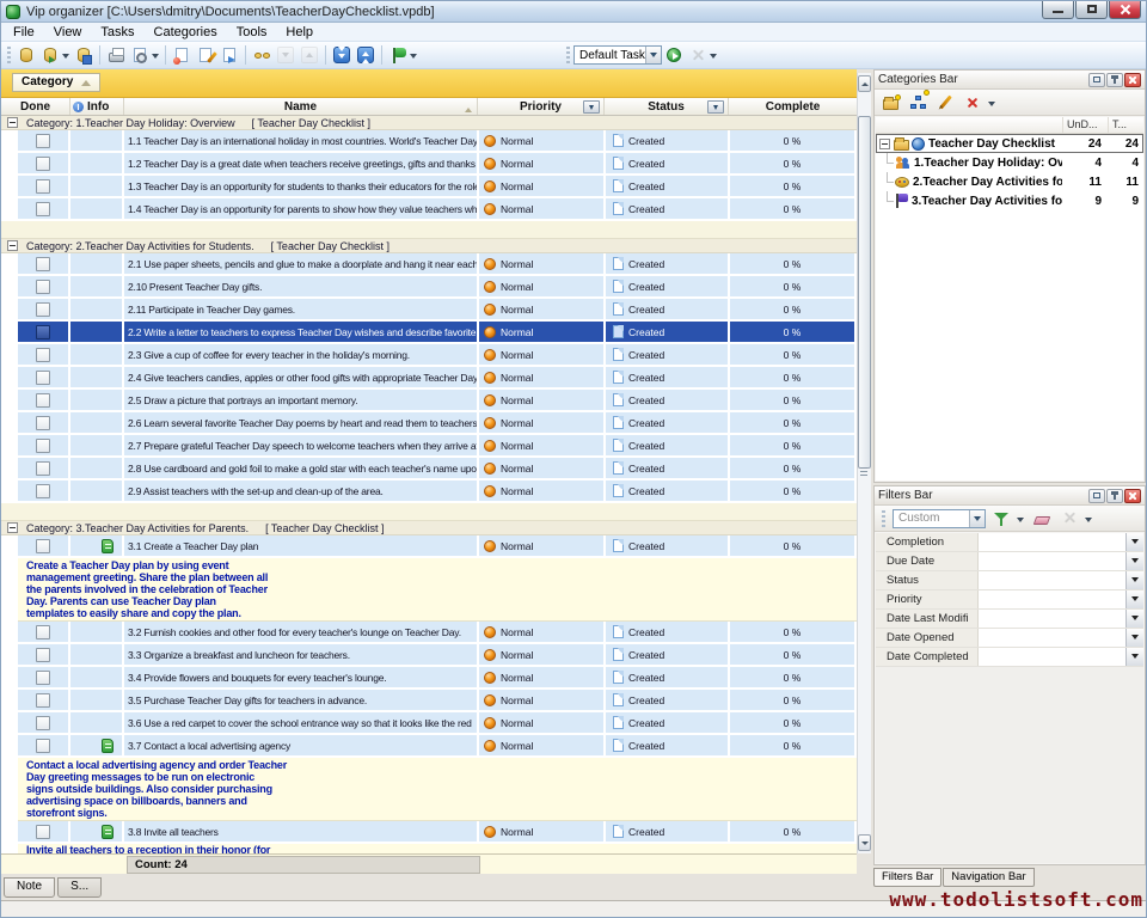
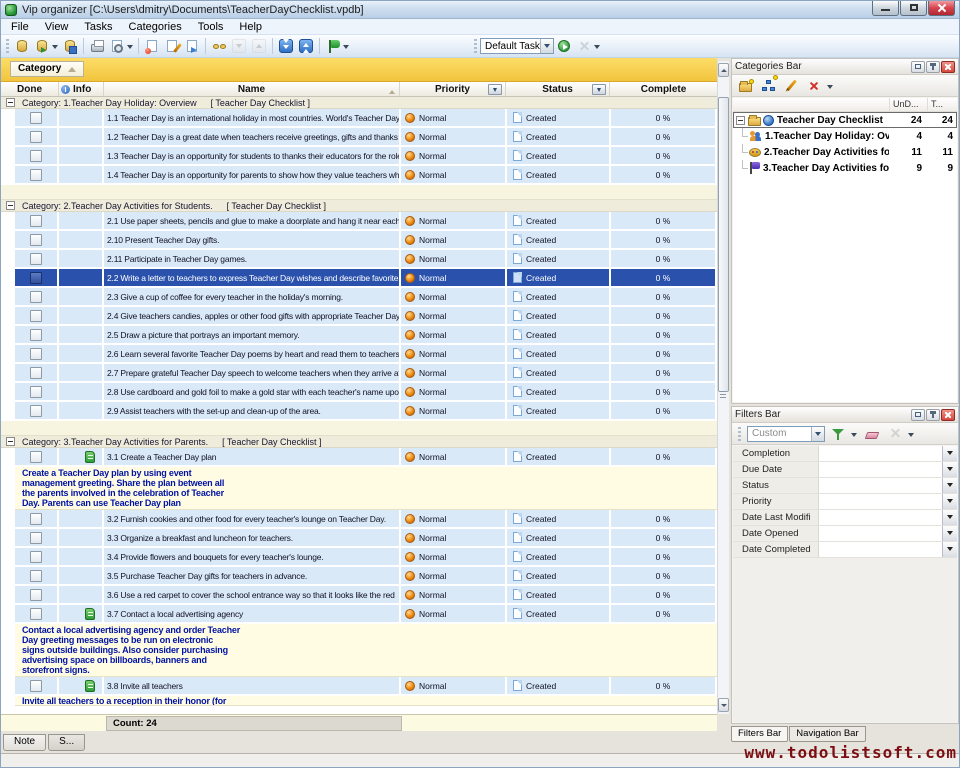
  Vip organizer [C:\Users\dmitry\Documents\TeacherDayChecklist.vpdb]
  File
  View
  Tasks
  Categories
  Tools
  Help
  Default Task
  Category
  Done
  Info
  Name
  Priority
  Status
  Complete
  Category: 1.Teacher Day Holiday: Overview
  [ Teacher Day Checklist ]
  1.1 Teacher Day is an international holiday in most countries. World's Teacher Day
  Normal
  Created
  0 %
  1.2 Teacher Day is a great date when teachers receive greetings, gifts and thanks
  Normal
  Created
  0 %
  1.3 Teacher Day is an opportunity for students to thanks their educators for the role
  Normal
  Created
  0 %
  1.4 Teacher Day is an opportunity for parents to show how they value teachers wh
  Normal
  Created
  0 %
  Category: 2.Teacher Day Activities for Students.
  [ Teacher Day Checklist ]
  2.1 Use paper sheets, pencils and glue to make a doorplate and hang it near each
  Normal
  Created
  0 %
  2.10 Present Teacher Day gifts.
  Normal
  Created
  0 %
  2.11 Participate in Teacher Day games.
  Normal
  Created
  0 %
  2.2 Write a letter to teachers to express Teacher Day wishes and describe favorite
  Normal
  Created
  0 %
  2.3 Give a cup of coffee for every teacher in the holiday's morning.
  Normal
  Created
  0 %
  2.4 Give teachers candies, apples or other food gifts with appropriate Teacher Day
  Normal
  Created
  0 %
  2.5 Draw a picture that portrays an important memory.
  Normal
  Created
  0 %
  2.6 Learn several favorite Teacher Day poems by heart and read them to teachers
  Normal
  Created
  0 %
  2.7 Prepare grateful Teacher Day speech to welcome teachers when they arrive at
  Normal
  Created
  0 %
  2.8 Use cardboard and gold foil to make a gold star with each teacher's name upo
  Normal
  Created
  0 %
  2.9 Assist teachers with the set-up and clean-up of the area.
  Normal
  Created
  0 %
  Category: 3.Teacher Day Activities for Parents.
  [ Teacher Day Checklist ]
  3.1 Create a Teacher Day plan
  Normal
  Created
  0 %
  Create a Teacher Day plan by using event
  management greeting. Share the plan between all
  the parents involved in the celebration of Teacher
  Day. Parents can use Teacher Day plan
- templates to easily share and copy the plan.
  3.2 Furnish cookies and other food for every teacher's lounge on Teacher Day.
  Normal
  Created
  0 %
  3.3 Organize a breakfast and luncheon for teachers.
  Normal
  Created
  0 %
  3.4 Provide flowers and bouquets for every teacher's lounge.
  Normal
  Created
  0 %
  3.5 Purchase Teacher Day gifts for teachers in advance.
  Normal
  Created
  0 %
  3.6 Use a red carpet to cover the school entrance way so that it looks like the red
  Normal
  Created
  0 %
  3.7 Contact a local advertising agency
  Normal
  Created
  0 %
  Contact a local advertising agency and order Teacher
  Day greeting messages to be run on electronic
  signs outside buildings. Also consider purchasing
  advertising space on billboards, banners and
  storefront signs.
  3.8 Invite all teachers
  Normal
  Created
  0 %
  Invite all teachers to a reception in their honor (for
  Count: 24
  Note
  S...
  Categories Bar
  UnD...
  T...
  Teacher Day Checklist
  24
  24
  1.Teacher Day Holiday: Ov
  4
  4
  2.Teacher Day Activities fo
  11
  11
  3.Teacher Day Activities fo
  9
  9
  Filters Bar
  Custom
  Completion
  Due Date
  Status
  Priority
  Date Last Modifi
  Date Opened
  Date Completed
  Filters Bar
  Navigation Bar
  www.todolistsoft.com
